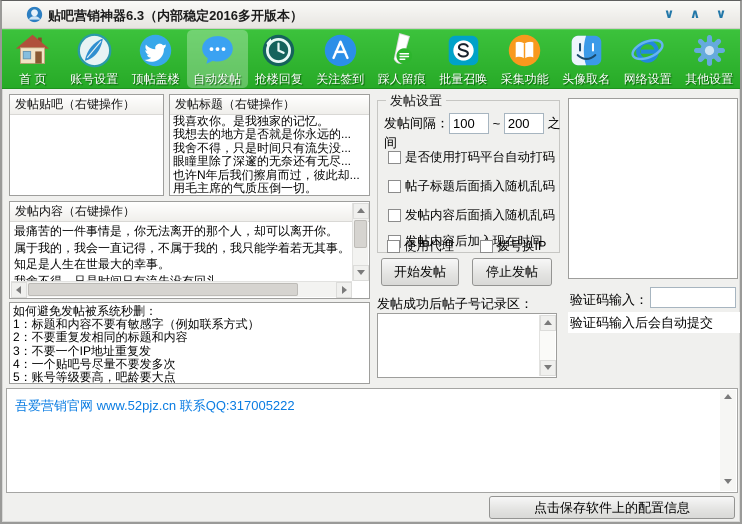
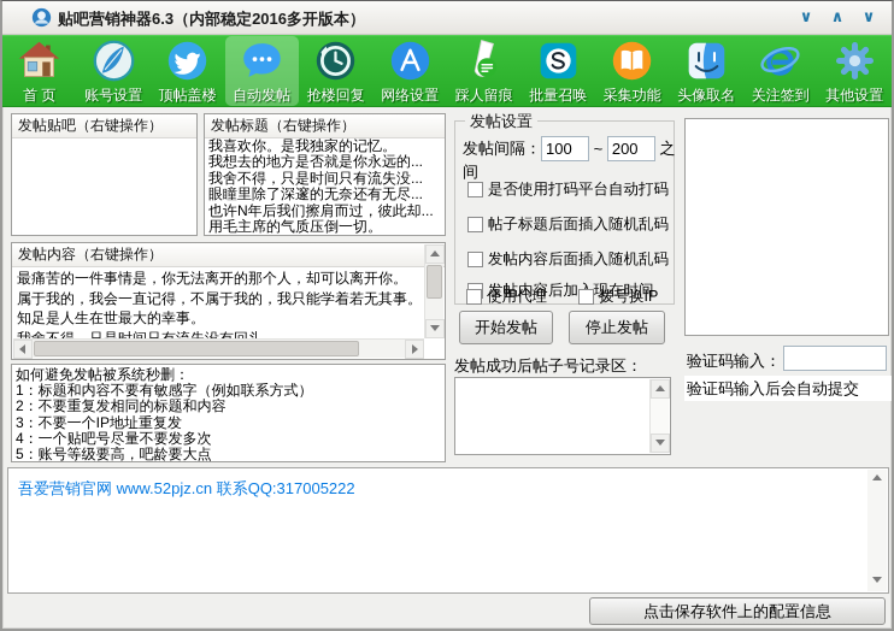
  贴吧营销神器6.3（内部稳定2016多开版本）
  ∨
  ∧
  ∨
  首 页
  账号设置
  顶帖盖楼
  自动发帖
  抢楼回复
- 关注签到
+ 网络设置
  踩人留痕
  批量召唤
  采集功能
  头像取名
- 网络设置
+ 关注签到
  其他设置
  发帖贴吧（右键操作）
  发帖标题（右键操作）
  我喜欢你。是我独家的记忆。
  我想去的地方是否就是你永远的...
  我舍不得，只是时间只有流失没...
  眼瞳里除了深邃的无奈还有无尽...
  也许N年后我们擦肩而过，彼此却...
  用毛主席的气质压倒一切。
  发帖内容（右键操作）
  最痛苦的一件事情是，你无法离开的那个人，却可以离开你。
  属于我的，我会一直记得，不属于我的，我只能学着若无其事。
  知足是人生在世最大的幸事。
  如何避免发帖被系统秒删：
  1：标题和内容不要有敏感字（例如联系方式）
  2：不要重复发相同的标题和内容
  3：不要一个IP地址重复发
  4：一个贴吧号尽量不要发多次
  5：账号等级要高，吧龄要大点
  发帖设置
  发帖间隔： 100 ~ 200 之间
  是否使用打码平台自动打码
  帖子标题后面插入随机乱码
  发帖内容后面插入随机乱码
  发帖内容后加现在时间
  使用代理
  拨号换IP
  开始发帖
  停止发帖
  发帖成功后帖子号记录区：
  验证码输入：
  验证码输入后会自动提交
  吾爱营销官网 www.52pjz.cn 联系QQ:317005222
  点击保存软件上的配置信息
